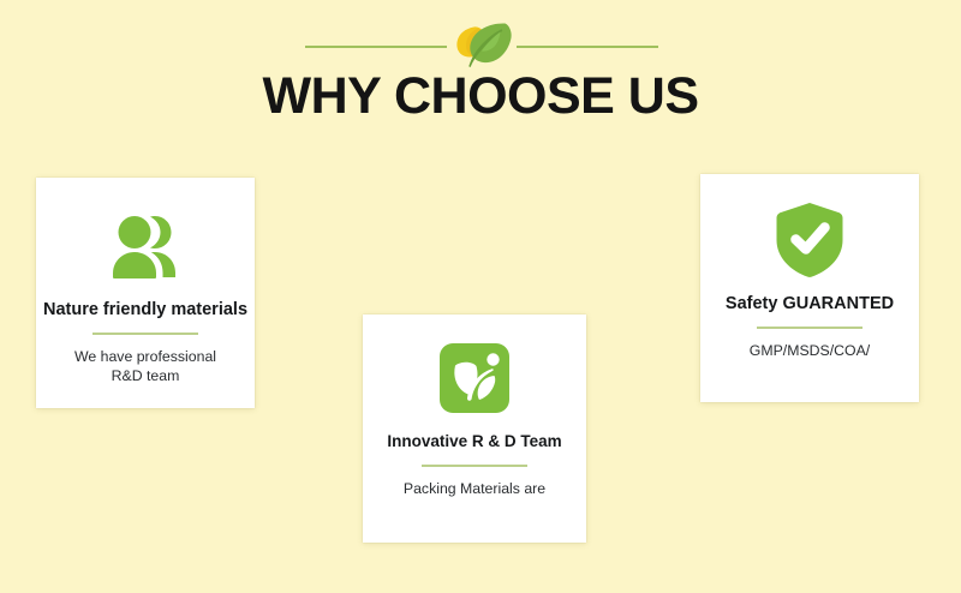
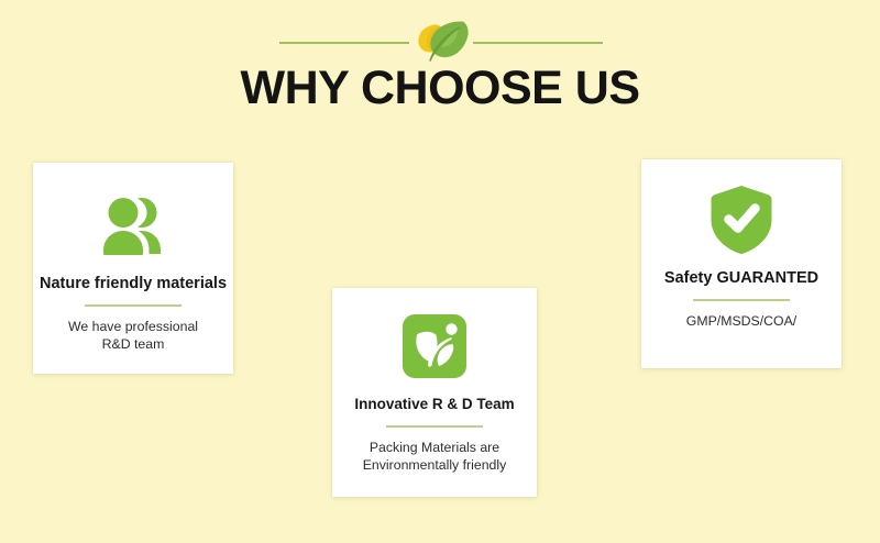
  WHY CHOOSE US
  Nature friendly materials
  We have professional
  R&D team
  Innovative R & D Team
  Packing Materials are
+ Environmentally friendly
  Safety GUARANTED
  GMP/MSDS/COA/
